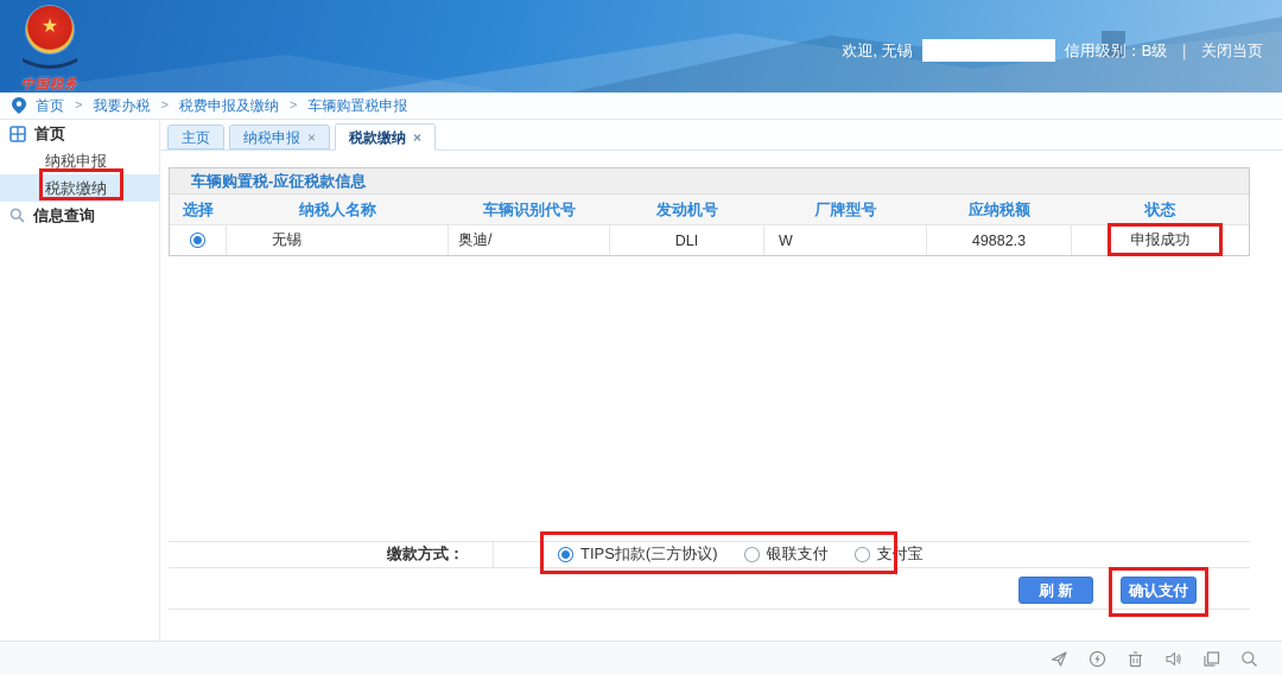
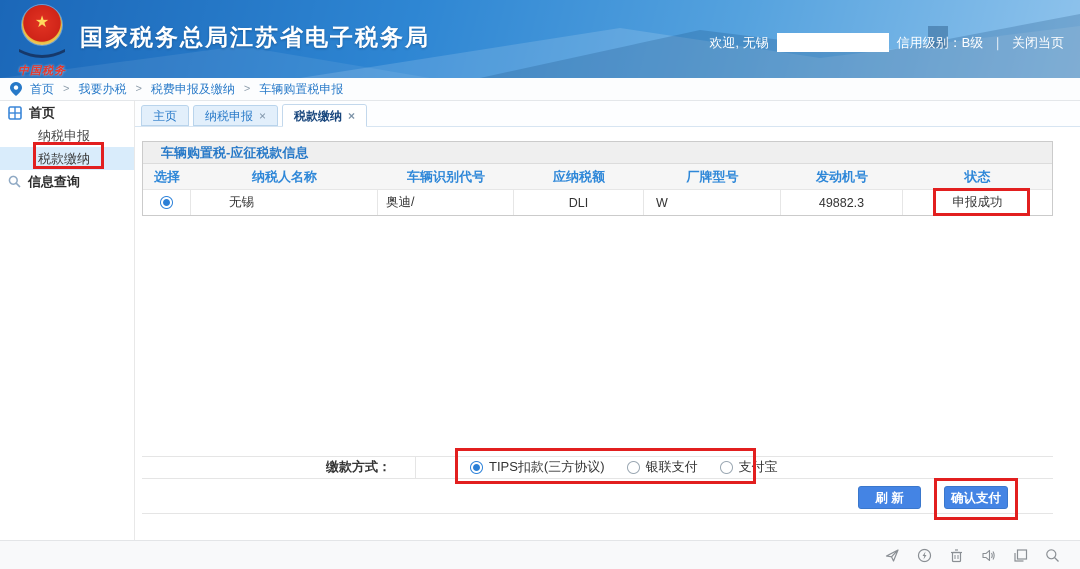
  ★
  中国税务
+ 国家税务总局江苏省电子税务局
  欢迎, 无锡
  信用级别：B级
  ｜
  关闭当页
  首页
  >
  我要办税
  >
  税费申报及缴纳
  >
  车辆购置税申报
  首页
  纳税申报
  税款缴纳
  信息查询
  主页
  纳税申报
  ×
  税款缴纳
  ×
  车辆购置税-应征税款信息
  选择
  纳税人名称
  车辆识别代号
- 发动机号
+ 应纳税额
  厂牌型号
- 应纳税额
+ 发动机号
  状态
  无锡
  奥迪/
  DLI
  W
  49882.3
  申报成功
  缴款方式：
  TIPS扣款(三方协议)
  银联支付
  支付宝
  刷 新
  确认支付
